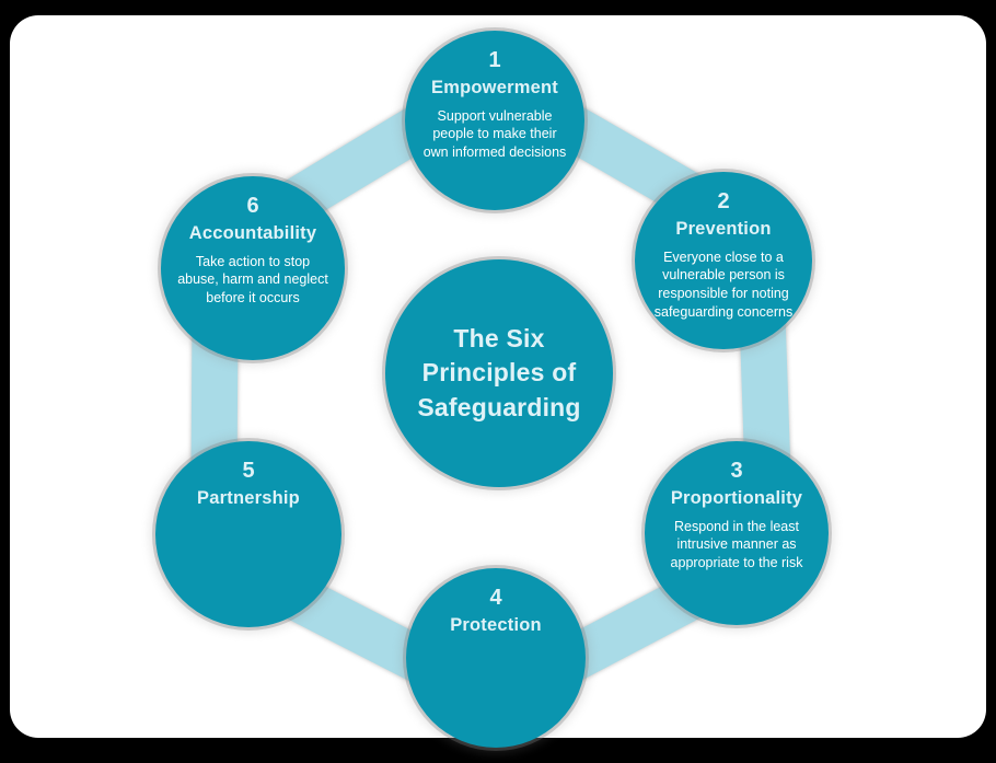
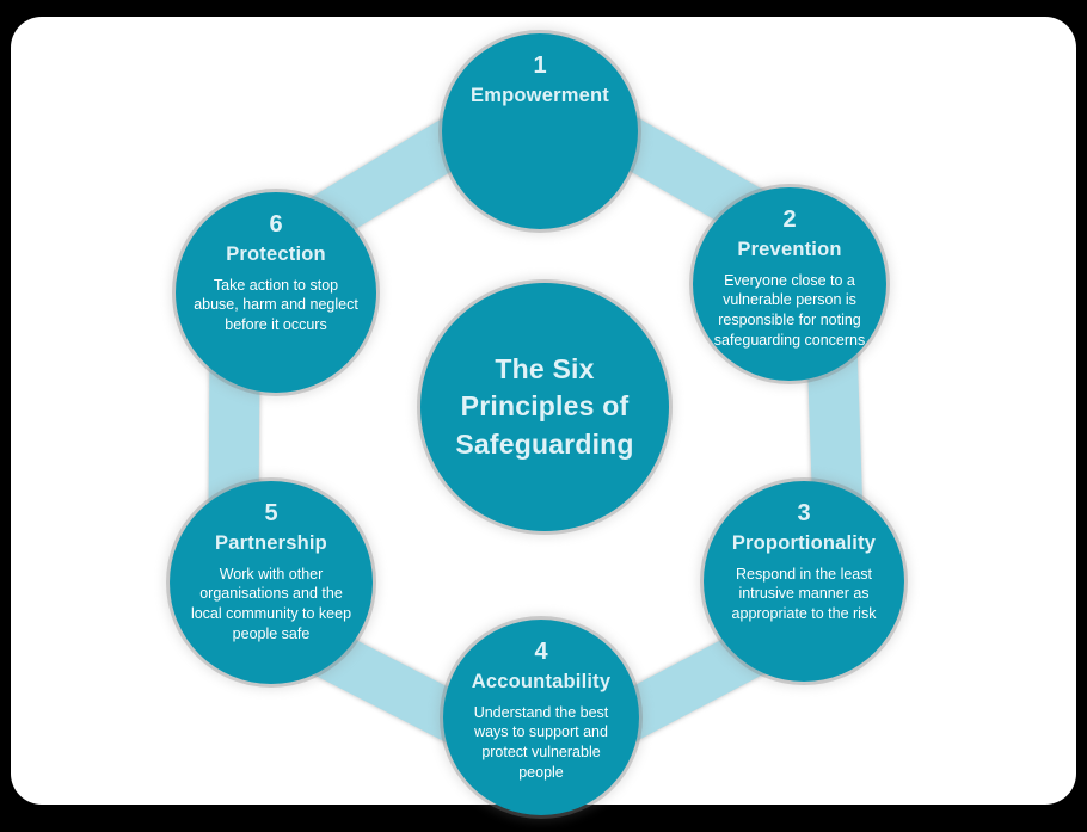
  The Six Principles of Safeguarding
  1
  Empowerment
- Support vulnerable people to make their own informed decisions
  2
  Prevention
  Everyone close to a vulnerable person is responsible for noting safeguarding concerns
  3
  Proportionality
  Respond in the least intrusive manner as appropriate to the risk
  4
- Protection
+ Accountability
+ Understand the best ways to support and protect vulnerable people
  5
  Partnership
+ Work with other organisations and the local community to keep people safe
  6
- Accountability
+ Protection
  Take action to stop abuse, harm and neglect before it occurs
